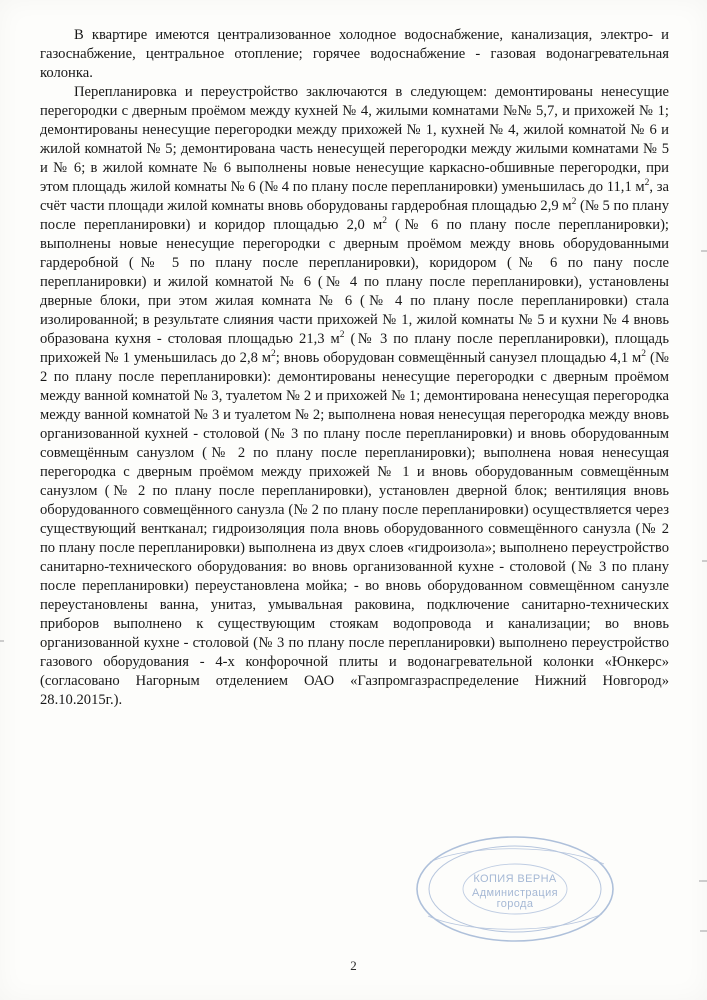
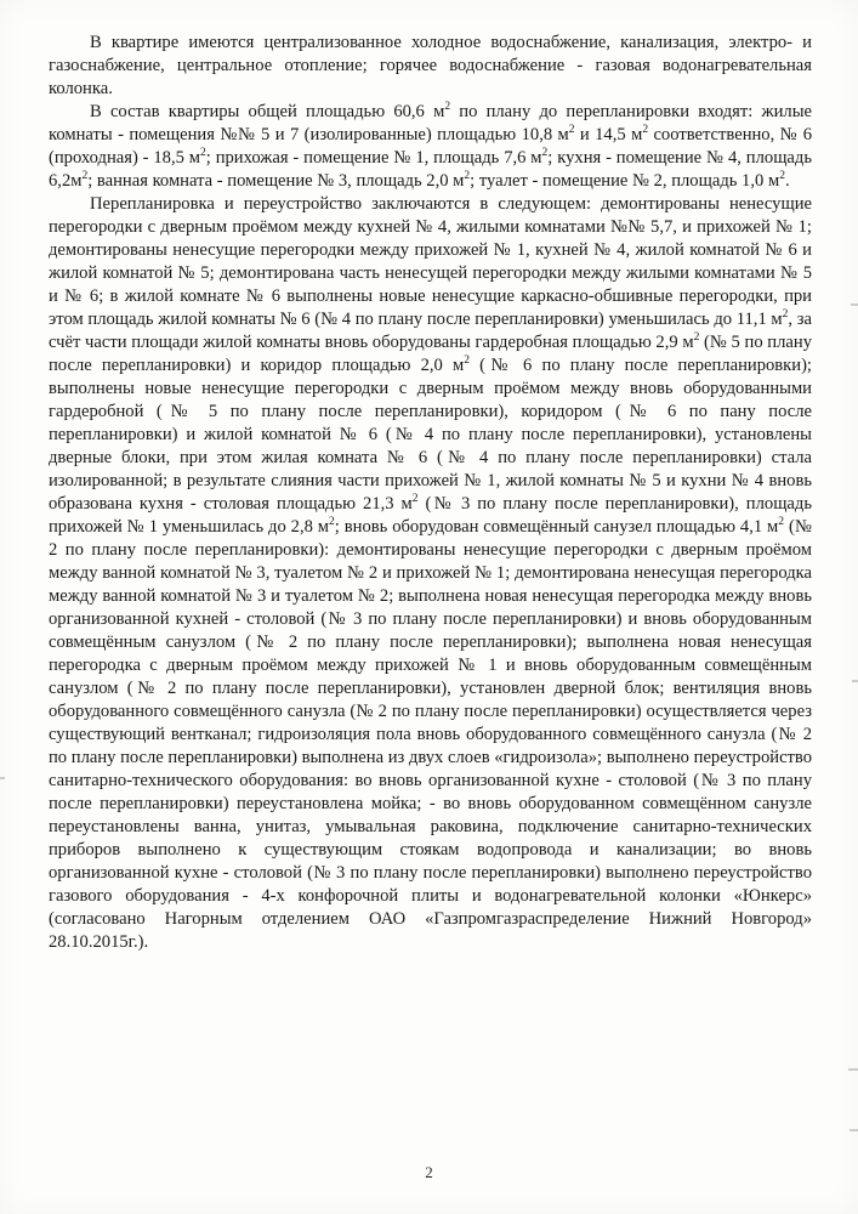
- КОПИЯ ВЕРНА
- Администрация
- города
  В квартире имеются централизованное холодное водоснабжение, канализация, электро- и газоснабжение, центральное отопление; горячее водоснабжение - газовая водонагревательная колонка.
+ В состав квартиры общей площадью 60,6 м2 по плану до перепланировки входят: жилые комнаты - помещения №№ 5 и 7 (изолированные) площадью 10,8 м2 и 14,5 м2 соответственно, № 6 (проходная) - 18,5 м2; прихожая - помещение № 1, площадь 7,6 м2; кухня - помещение № 4, площадь 6,2м2; ванная комната - помещение № 3, площадь 2,0 м2; туалет - помещение № 2, площадь 1,0 м2.
  Перепланировка и переустройство заключаются в следующем: демонтированы ненесущие перегородки с дверным проёмом между кухней № 4, жилыми комнатами №№ 5,7, и прихожей № 1; демонтированы ненесущие перегородки между прихожей № 1, кухней № 4, жилой комнатой № 6 и жилой комнатой № 5; демонтирована часть ненесущей перегородки между жилыми комнатами № 5 и № 6; в жилой комнате № 6 выполнены новые ненесущие каркасно-обшивные перегородки, при этом площадь жилой комнаты № 6 (№ 4 по плану после перепланировки) уменьшилась до 11,1 м2, за счёт части площади жилой комнаты вновь оборудованы гардеробная площадью 2,9 м2 (№ 5 по плану после перепланировки) и коридор площадью 2,0 м2 (№ 6 по плану после перепланировки); выполнены новые ненесущие перегородки с дверным проёмом между вновь оборудованными гардеробной (№ 5 по плану после перепланировки), коридором (№ 6 по пану после перепланировки) и жилой комнатой № 6 (№ 4 по плану после перепланировки), установлены дверные блоки, при этом жилая комната № 6 (№ 4 по плану после перепланировки) стала изолированной; в результате слияния части прихожей № 1, жилой комнаты № 5 и кухни № 4 вновь образована кухня - столовая площадью 21,3 м2 (№ 3 по плану после перепланировки), площадь прихожей № 1 уменьшилась до 2,8 м2; вновь оборудован совмещённый санузел площадью 4,1 м2 (№ 2 по плану после перепланировки): демонтированы ненесущие перегородки с дверным проёмом между ванной комнатой № 3, туалетом № 2 и прихожей № 1; демонтирована ненесущая перегородка между ванной комнатой № 3 и туалетом № 2; выполнена новая ненесущая перегородка между вновь организованной кухней - столовой (№ 3 по плану после перепланировки) и вновь оборудованным совмещённым санузлом (№ 2 по плану после перепланировки); выполнена новая ненесущая перегородка с дверным проёмом между прихожей № 1 и вновь оборудованным совмещённым санузлом (№ 2 по плану после перепланировки), установлен дверной блок; вентиляция вновь оборудованного совмещённого санузла (№ 2 по плану после перепланировки) осуществляется через существующий вентканал; гидроизоляция пола вновь оборудованного совмещённого санузла (№ 2 по плану после перепланировки) выполнена из двух слоев «гидроизола»; выполнено переустройство санитарно-технического оборудования: во вновь организованной кухне - столовой (№ 3 по плану после перепланировки) переустановлена мойка; - во вновь оборудованном совмещённом санузле переустановлены ванна, унитаз, умывальная раковина, подключение санитарно-технических приборов выполнено к существующим стоякам водопровода и канализации; во вновь организованной кухне - столовой (№ 3 по плану после перепланировки) выполнено переустройство газового оборудования - 4-х конфорочной плиты и водонагревательной колонки «Юнкерс» (согласовано Нагорным отделением ОАО «Газпромгазраспределение Нижний Новгород» 28.10.2015г.).
  2
